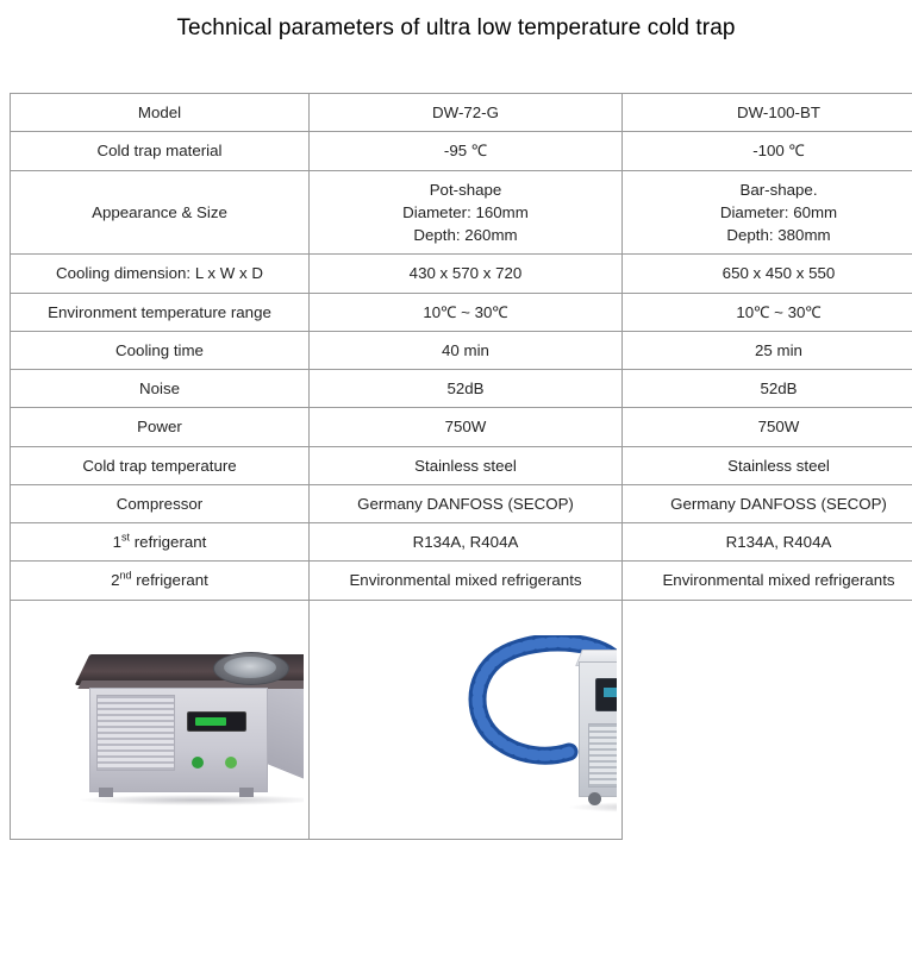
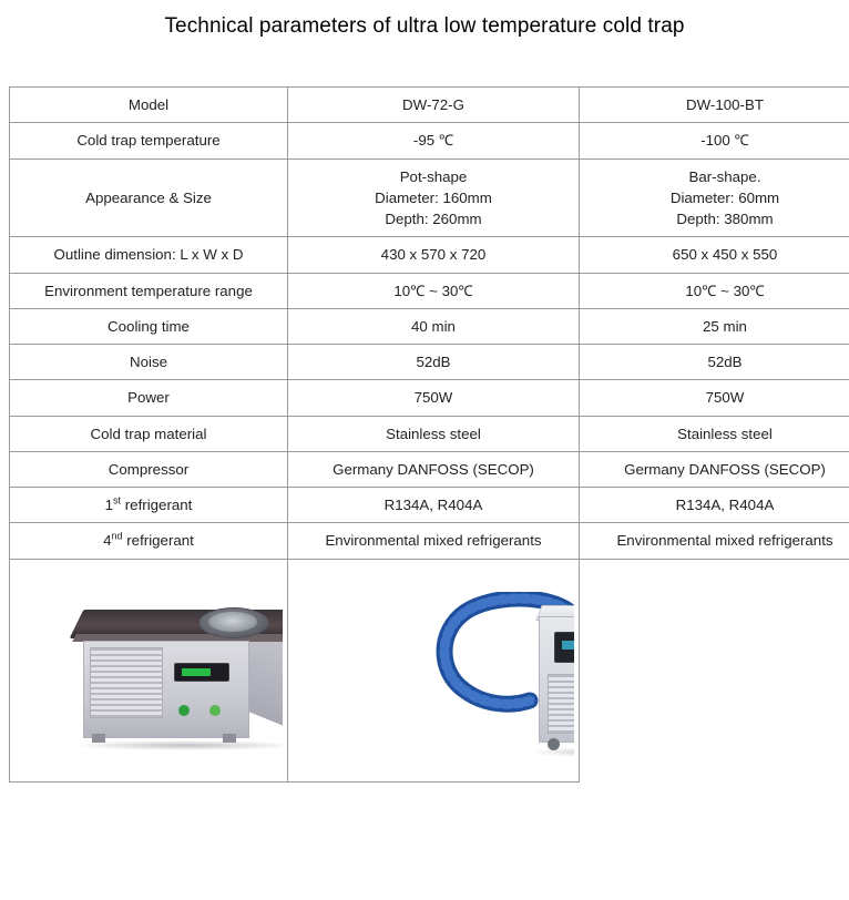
  Technical parameters of ultra low temperature cold trap
  Model	DW-72-G	DW-100-BT
- Cold trap material	-95 ℃	-100 ℃
+ Cold trap temperature	-95 ℃	-100 ℃
  Appearance & Size	Pot-shape Diameter: 160mm Depth: 260mm	Bar-shape. Diameter: 60mm Depth: 380mm
- Cooling dimension: L x W x D	430 x 570 x 720	650 x 450 x 550
+ Outline dimension: L x W x D	430 x 570 x 720	650 x 450 x 550
  Environment temperature range	10℃ ~ 30℃	10℃ ~ 30℃
  Cooling time	40 min	25 min
  Noise	52dB	52dB
  Power	750W	750W
- Cold trap temperature	Stainless steel	Stainless steel
+ Cold trap material	Stainless steel	Stainless steel
  Compressor	Germany DANFOSS (SECOP)	Germany DANFOSS (SECOP)
  1st refrigerant	R134A, R404A	R134A, R404A
- 2nd refrigerant	Environmental mixed refrigerants	Environmental mixed refrigerants
+ 4nd refrigerant	Environmental mixed refrigerants	Environmental mixed refrigerants
